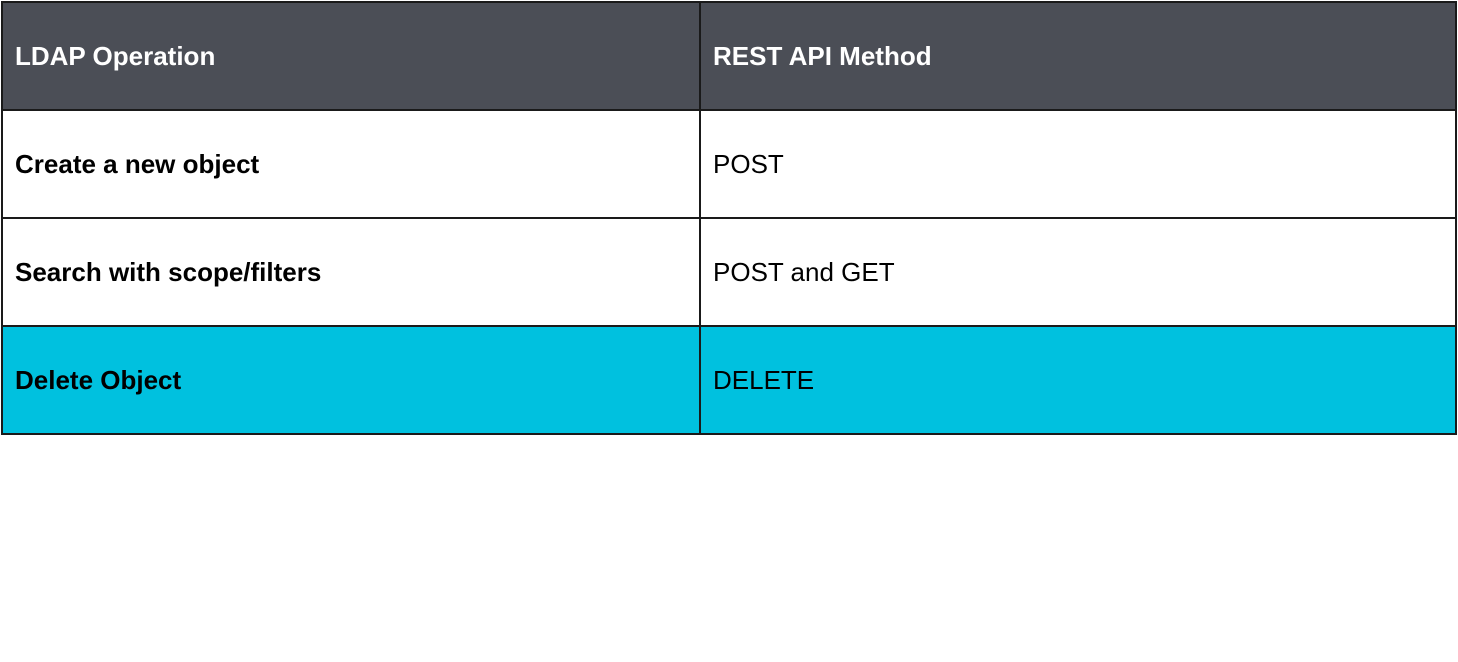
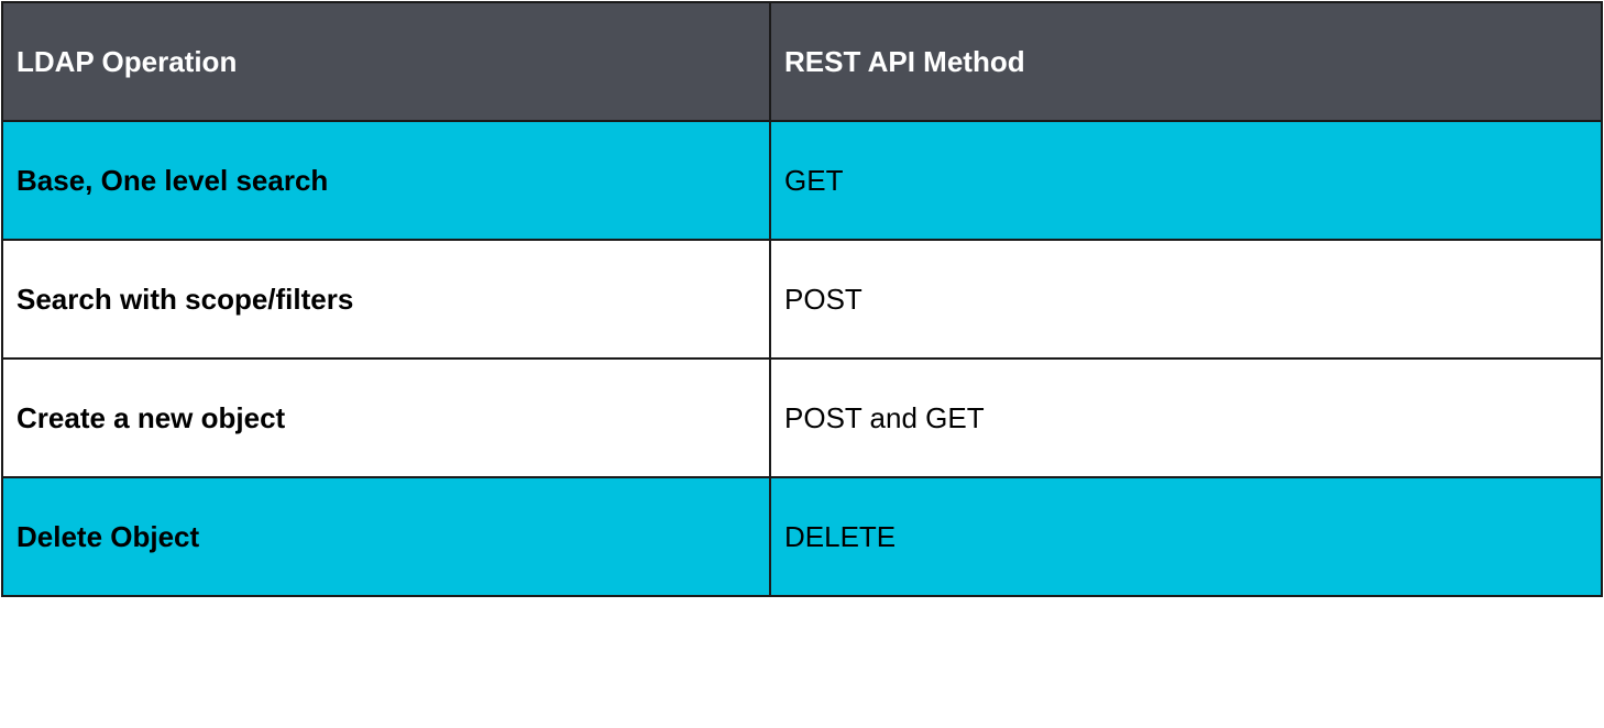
  LDAP Operation	REST API Method
+ Base, One level search	GET
- Create a new object	POST
+ Search with scope/filters	POST
- Search with scope/filters	POST and GET
+ Create a new object	POST and GET
  Delete Object	DELETE
